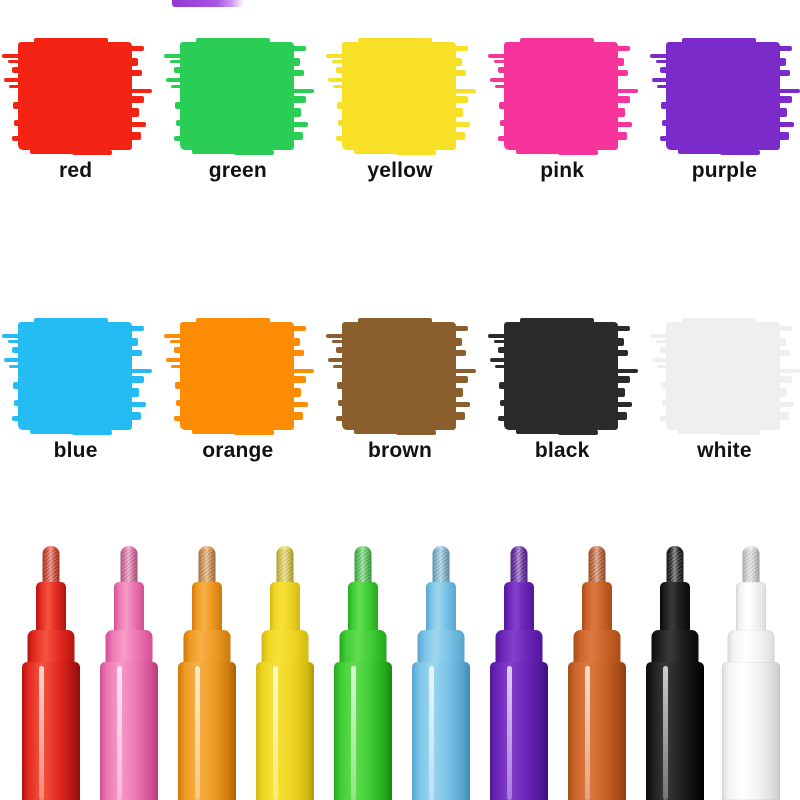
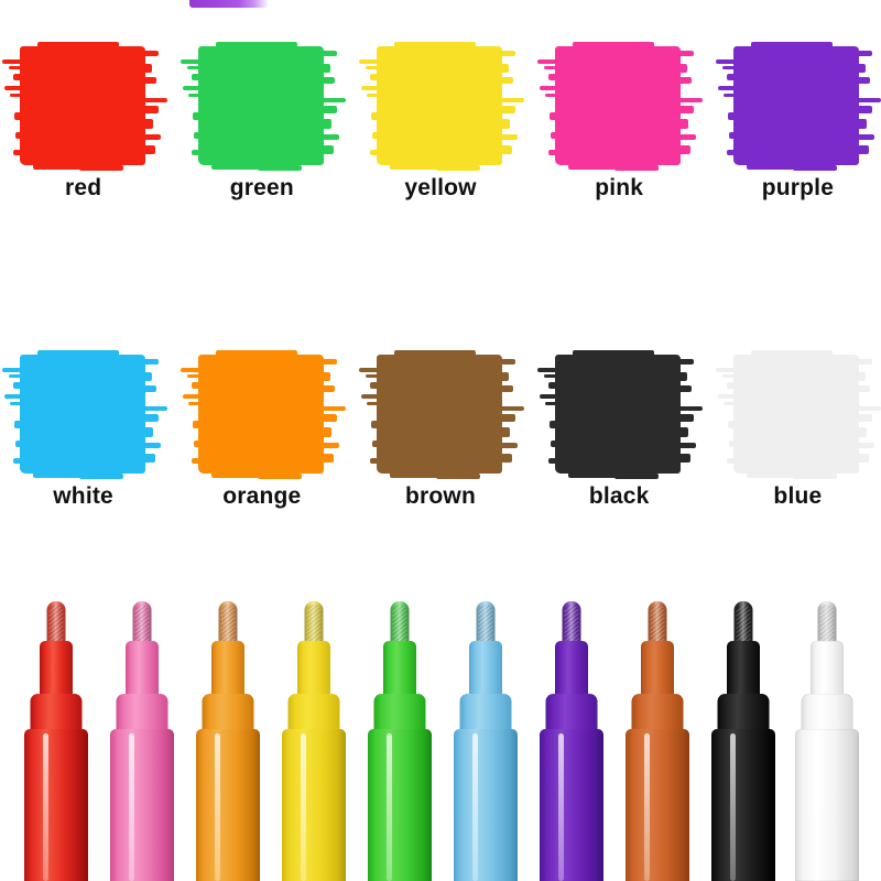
  red
  green
  yellow
  pink
  purple
- blue
+ white
  orange
  brown
  black
- white
+ blue
